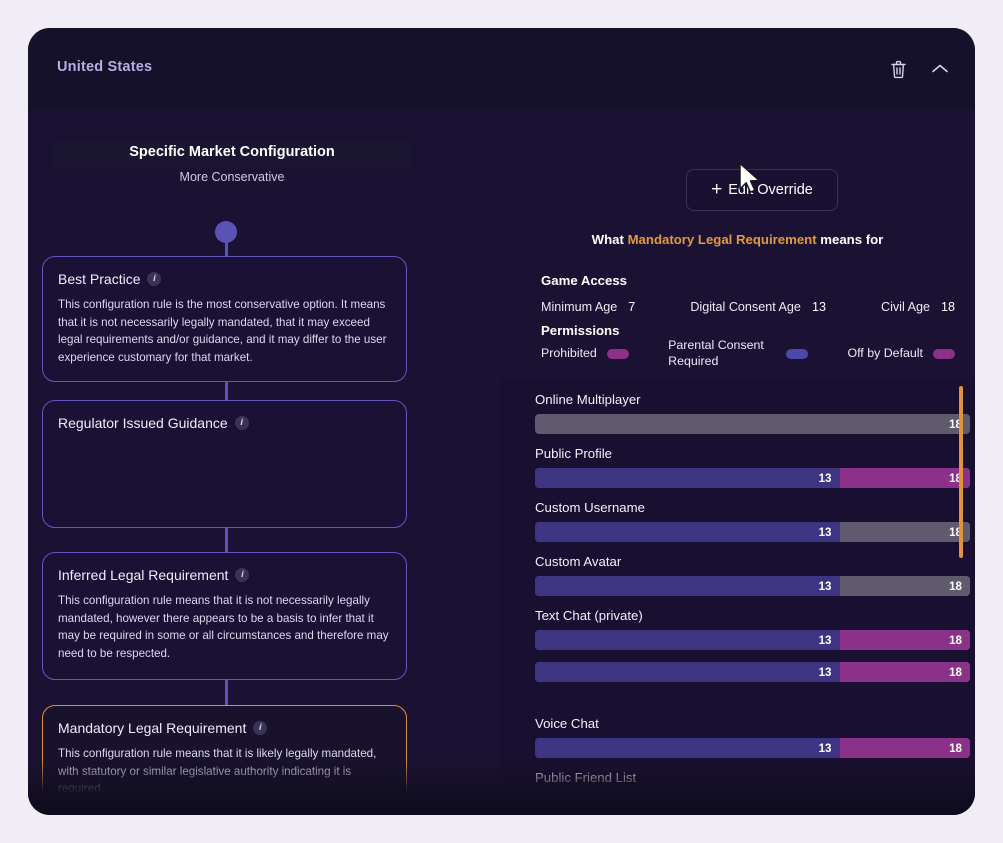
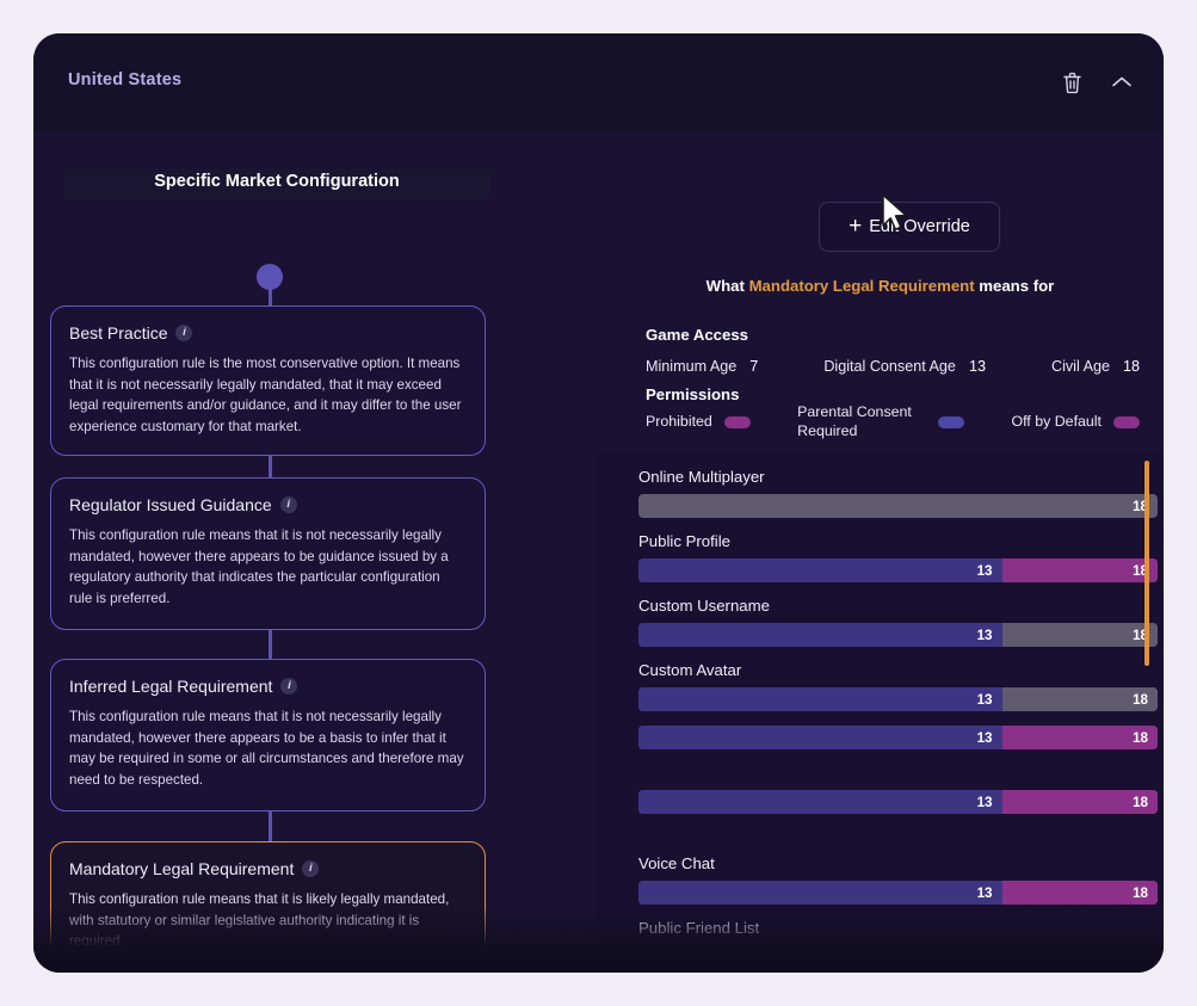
  United States
  Specific Market Configuration
- More Conservative
  Best Practice
  i
  This configuration rule is the most conservative option. It means that it is not necessarily legally mandated, that it may exceed legal requirements and/or guidance, and it may differ to the user experience customary for that market.
  Regulator Issued Guidance
  i
+ This configuration rule means that it is not necessarily legally mandated, however there appears to be guidance issued by a regulatory authority that indicates the particular configuration rule is preferred.
  Inferred Legal Requirement
  i
  This configuration rule means that it is not necessarily legally mandated, however there appears to be a basis to infer that it may be required in some or all circumstances and therefore may need to be respected.
  Mandatory Legal Requirement
  i
  +
  Edi Override
  What Mandatory Legal Requirement means for
  Game Access
  Minimum Age
  7
  Digital Consent Age
  13
  Civil Age
  18
  Permissions
  Prohibited
  Parental Consent Required
  Off by Default
  Online Multiplayer
  Public Profile
  13
  Custom Username
  13
  Custom Avatar
  13
  18
- Text Chat (private)
  13
  18
  13
  18
  Voice Chat
  13
  18
